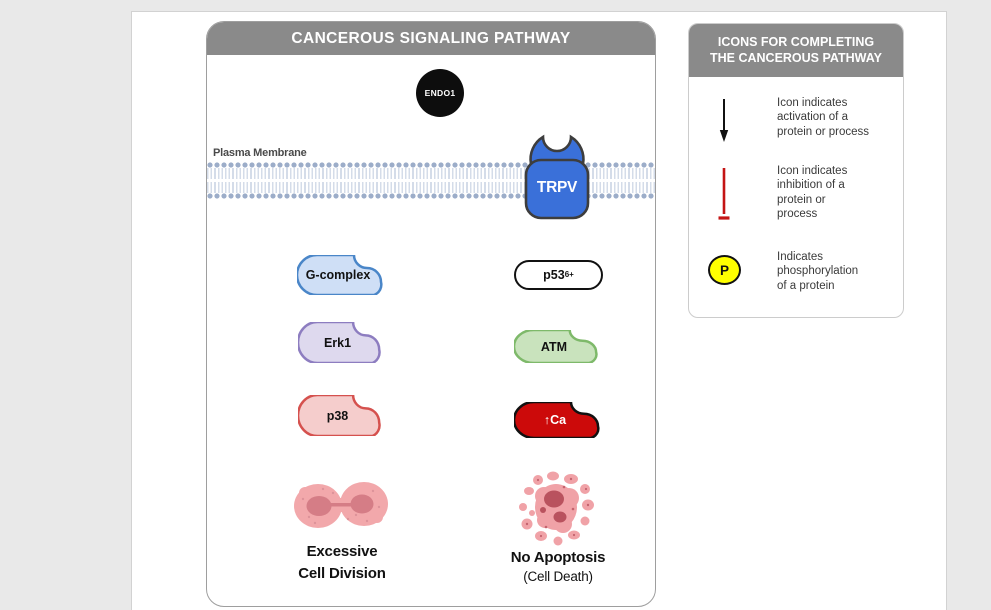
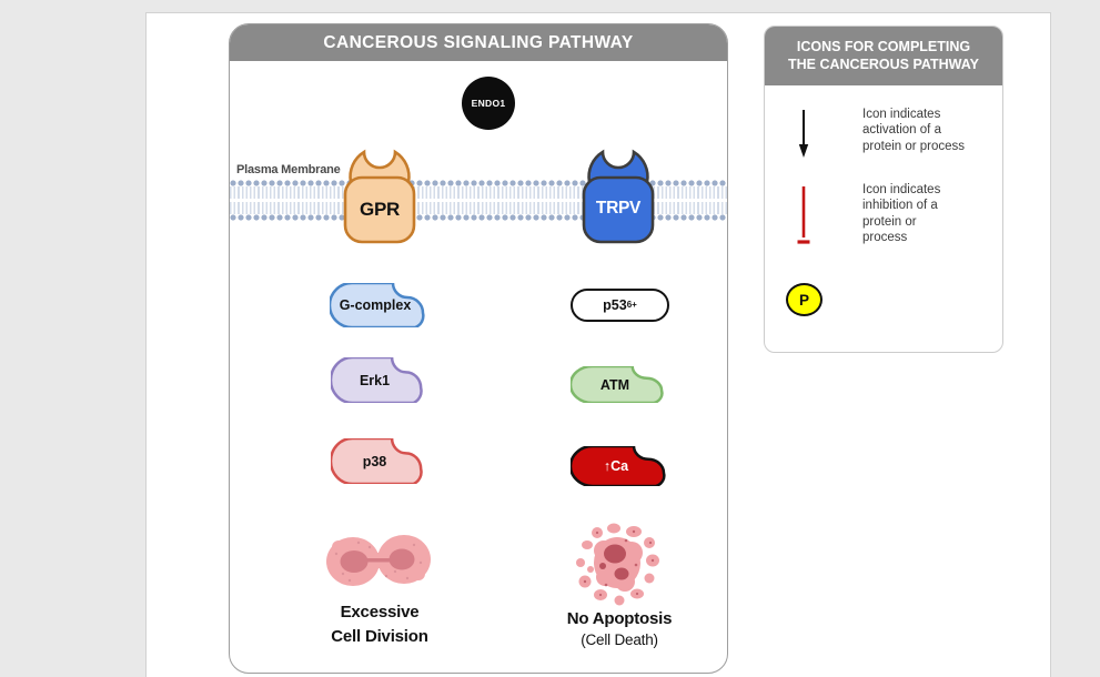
  CANCEROUS SIGNALING PATHWAY
  ENDO1
  Plasma Membrane
+ GPR
  TRPV
  G-complex
  Erk1
  p38
  p53
  6+
  ATM
  ↑Ca
  Excessive
  Cell Division
  No Apoptosis
  (Cell Death)
  ICONS FOR COMPLETING
  THE CANCEROUS PATHWAY
  Icon indicates
  activation of a
  protein or process
  Icon indicates
  inhibition of a
  protein or
  process
  P
- Indicates
- phosphorylation
- of a protein
